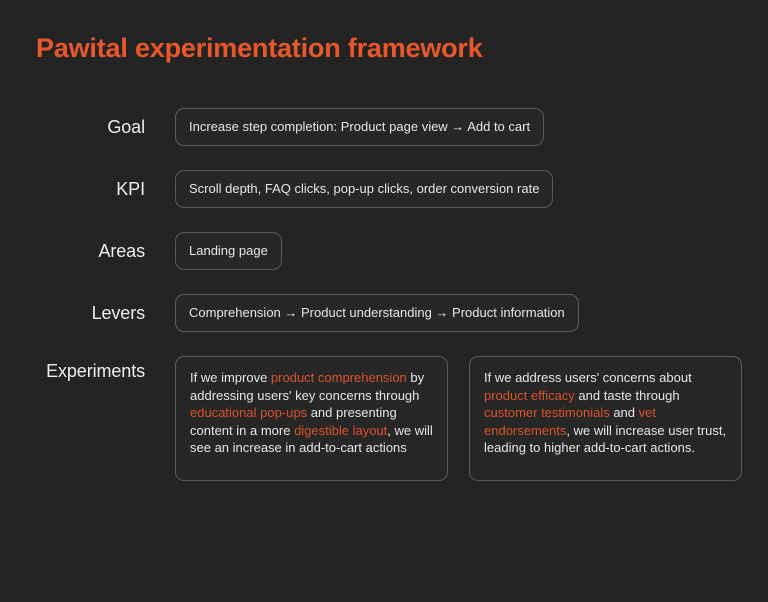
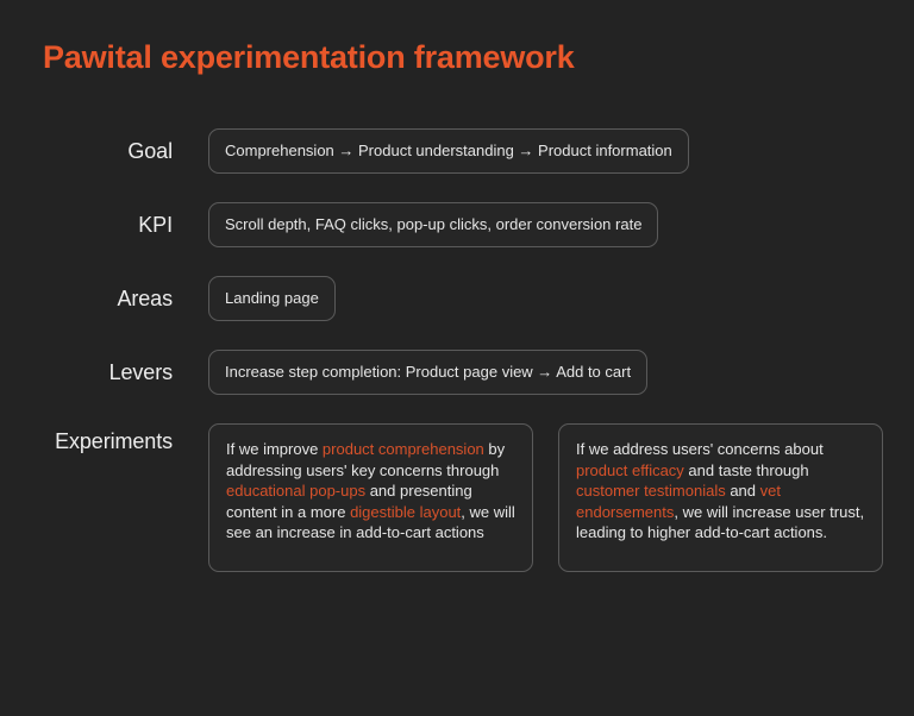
  Pawital experimentation framework
  Goal
- Increase step completion: Product page view → Add to cart
+ Comprehension → Product understanding → Product information
  KPI
  Scroll depth, FAQ clicks, pop-up clicks, order conversion rate
  Areas
  Landing page
  Levers
- Comprehension → Product understanding → Product information
+ Increase step completion: Product page view → Add to cart
  Experiments
  If we improve product comprehension by addressing users' key concerns through educational pop-ups and presenting content in a more digestible layout, we will see an increase in add-to-cart actions
  If we address users' concerns about product efficacy and taste through customer testimonials and vet endorsements, we will increase user trust, leading to higher add-to-cart actions.
